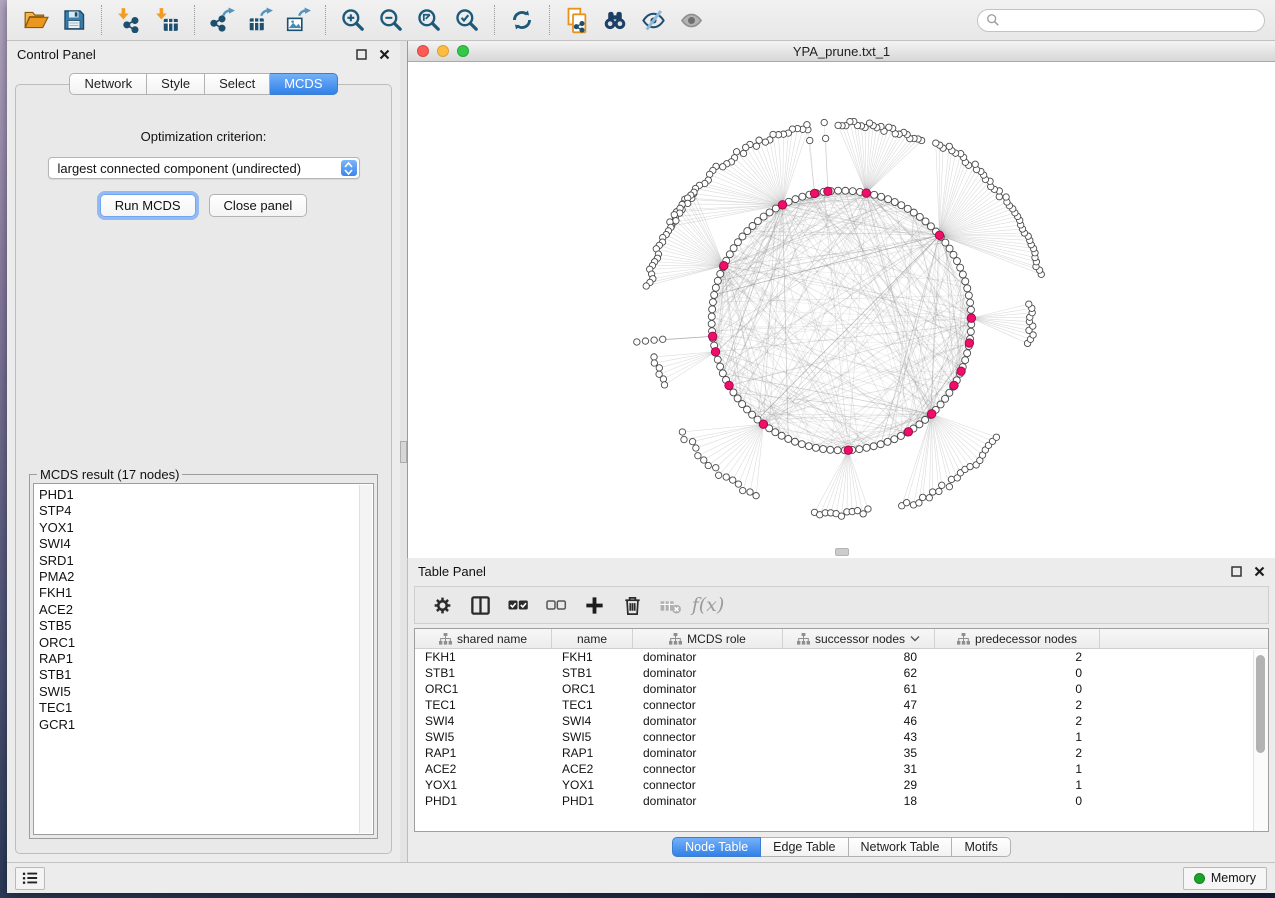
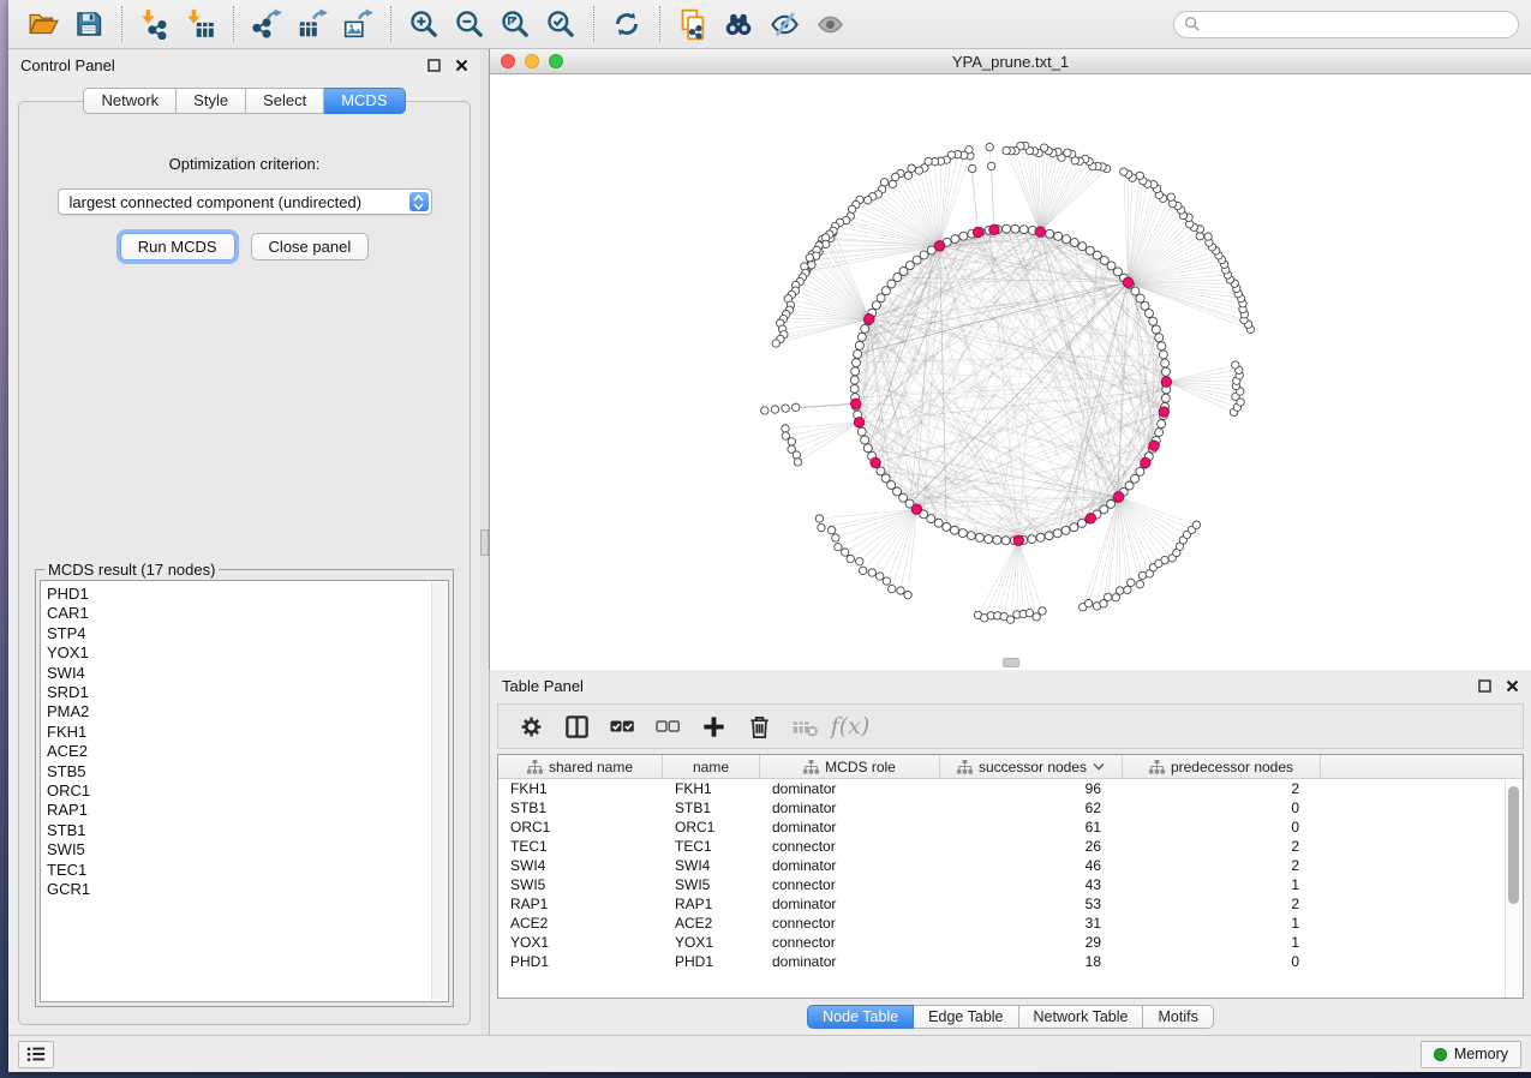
  Control Panel
  Network
  Style
  Select
  MCDS
  Optimization criterion:
  largest connected component (undirected)
  Run MCDS
  Close panel
  MCDS result (17 nodes)
  PHD1
+ CAR1
  STP4
  YOX1
  SWI4
  SRD1
  PMA2
  FKH1
  ACE2
  STB5
  ORC1
  RAP1
  STB1
  SWI5
  TEC1
  GCR1
  YPA_prune.txt_1
  Table Panel
  f(x)
  shared name
  name
  MCDS role
  successor nodes
  predecessor nodes
  FKH1
  FKH1
  dominator
- 80
+ 96
  2
  STB1
  STB1
  dominator
  62
  0
  ORC1
  ORC1
  dominator
  61
  0
  TEC1
  TEC1
  connector
- 47
+ 26
  2
  SWI4
  SWI4
  dominator
  46
  2
  SWI5
  SWI5
  connector
  43
  1
  RAP1
  RAP1
  dominator
- 35
+ 53
  2
  ACE2
  ACE2
  connector
  31
  1
  YOX1
  YOX1
  connector
  29
  1
  PHD1
  PHD1
  dominator
  18
  0
  Node Table
  Edge Table
  Network Table
  Motifs
  Memory
